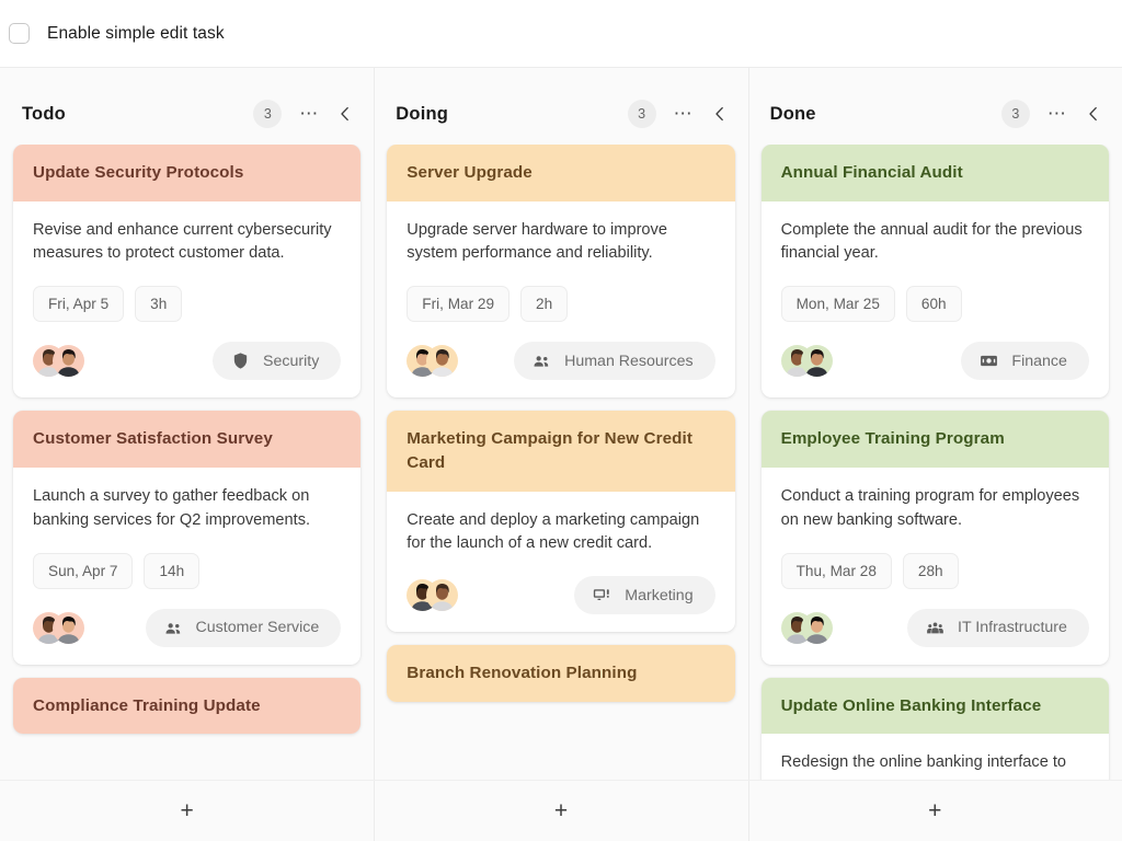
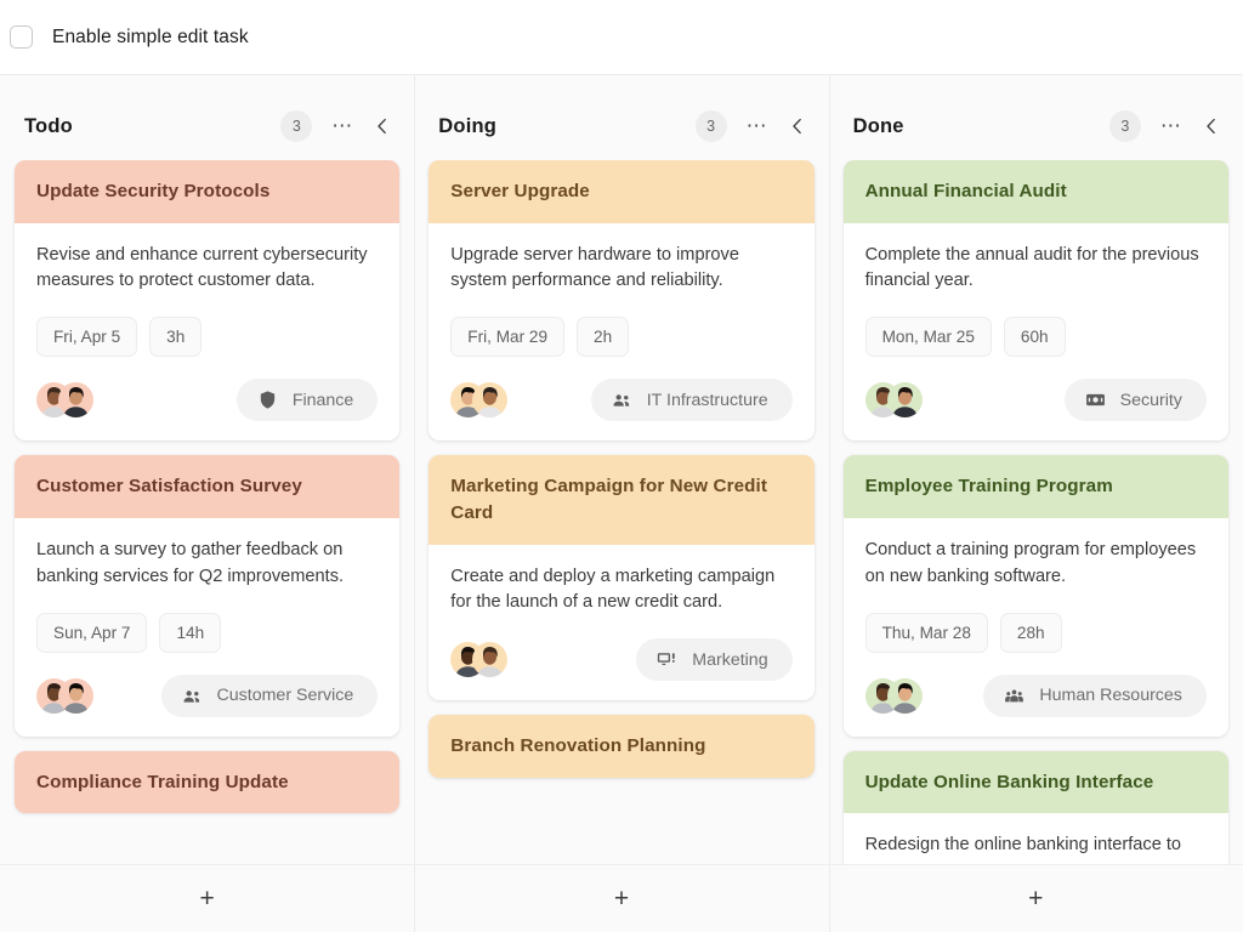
  Enable simple edit task
  Todo
  3
  ⋯
  Update Security Protocols
  Revise and enhance current cybersecurity measures to protect customer data.
  Fri, Apr 5
  3h
- Security
+ Finance
  Customer Satisfaction Survey
  Launch a survey to gather feedback on banking services for Q2 improvements.
  Sun, Apr 7
  14h
  Customer Service
  Compliance Training Update
  Doing
  3
  ⋯
  Server Upgrade
  Upgrade server hardware to improve system performance and reliability.
  Fri, Mar 29
  2h
- Human Resources
+ IT Infrastructure
  Marketing Campaign for New Credit Card
  Create and deploy a marketing campaign for the launch of a new credit card.
  Marketing
  Branch Renovation Planning
  Done
  3
  ⋯
  Annual Financial Audit
  Complete the annual audit for the previous financial year.
  Mon, Mar 25
  60h
- Finance
+ Security
  Employee Training Program
  Conduct a training program for employees on new banking software.
  Thu, Mar 28
  28h
- IT Infrastructure
+ Human Resources
  Update Online Banking Interface
  Redesign the online banking interface to
  +
  +
  +
